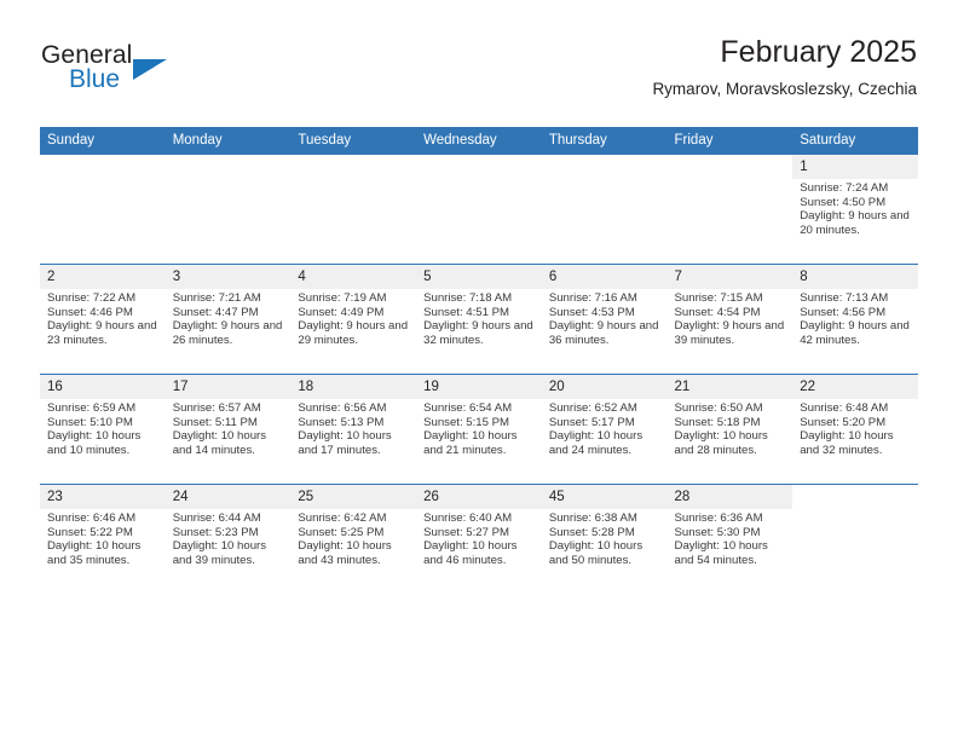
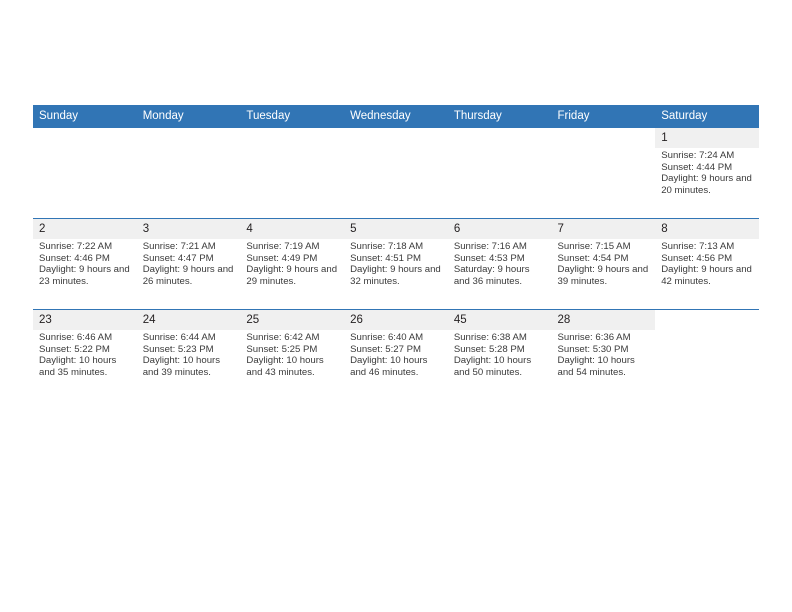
- General
- Blue
- February 2025
- Rymarov, Moravskoslezsky, Czechia
  Sunday	Monday	Tuesday	Wednesday	Thursday	Friday	Saturday
- 						1Sunrise: 7:24 AMSunset: 4:50 PMDaylight: 9 hours and 20 minutes.
+ 						1Sunrise: 7:24 AMSunset: 4:44 PMDaylight: 9 hours and 20 minutes.
- 2Sunrise: 7:22 AMSunset: 4:46 PMDaylight: 9 hours and 23 minutes.	3Sunrise: 7:21 AMSunset: 4:47 PMDaylight: 9 hours and 26 minutes.	4Sunrise: 7:19 AMSunset: 4:49 PMDaylight: 9 hours and 29 minutes.	5Sunrise: 7:18 AMSunset: 4:51 PMDaylight: 9 hours and 32 minutes.	6Sunrise: 7:16 AMSunset: 4:53 PMDaylight: 9 hours and 36 minutes.	7Sunrise: 7:15 AMSunset: 4:54 PMDaylight: 9 hours and 39 minutes.	8Sunrise: 7:13 AMSunset: 4:56 PMDaylight: 9 hours and 42 minutes.
+ 2Sunrise: 7:22 AMSunset: 4:46 PMDaylight: 9 hours and 23 minutes.	3Sunrise: 7:21 AMSunset: 4:47 PMDaylight: 9 hours and 26 minutes.	4Sunrise: 7:19 AMSunset: 4:49 PMDaylight: 9 hours and 29 minutes.	5Sunrise: 7:18 AMSunset: 4:51 PMDaylight: 9 hours and 32 minutes.	6Sunrise: 7:16 AMSunset: 4:53 PMSaturday: 9 hours and 36 minutes.	7Sunrise: 7:15 AMSunset: 4:54 PMDaylight: 9 hours and 39 minutes.	8Sunrise: 7:13 AMSunset: 4:56 PMDaylight: 9 hours and 42 minutes.
- 16Sunrise: 6:59 AMSunset: 5:10 PMDaylight: 10 hours and 10 minutes.	17Sunrise: 6:57 AMSunset: 5:11 PMDaylight: 10 hours and 14 minutes.	18Sunrise: 6:56 AMSunset: 5:13 PMDaylight: 10 hours and 17 minutes.	19Sunrise: 6:54 AMSunset: 5:15 PMDaylight: 10 hours and 21 minutes.	20Sunrise: 6:52 AMSunset: 5:17 PMDaylight: 10 hours and 24 minutes.	21Sunrise: 6:50 AMSunset: 5:18 PMDaylight: 10 hours and 28 minutes.	22Sunrise: 6:48 AMSunset: 5:20 PMDaylight: 10 hours and 32 minutes.
  23Sunrise: 6:46 AMSunset: 5:22 PMDaylight: 10 hours and 35 minutes.	24Sunrise: 6:44 AMSunset: 5:23 PMDaylight: 10 hours and 39 minutes.	25Sunrise: 6:42 AMSunset: 5:25 PMDaylight: 10 hours and 43 minutes.	26Sunrise: 6:40 AMSunset: 5:27 PMDaylight: 10 hours and 46 minutes.	45Sunrise: 6:38 AMSunset: 5:28 PMDaylight: 10 hours and 50 minutes.	28Sunrise: 6:36 AMSunset: 5:30 PMDaylight: 10 hours and 54 minutes.
